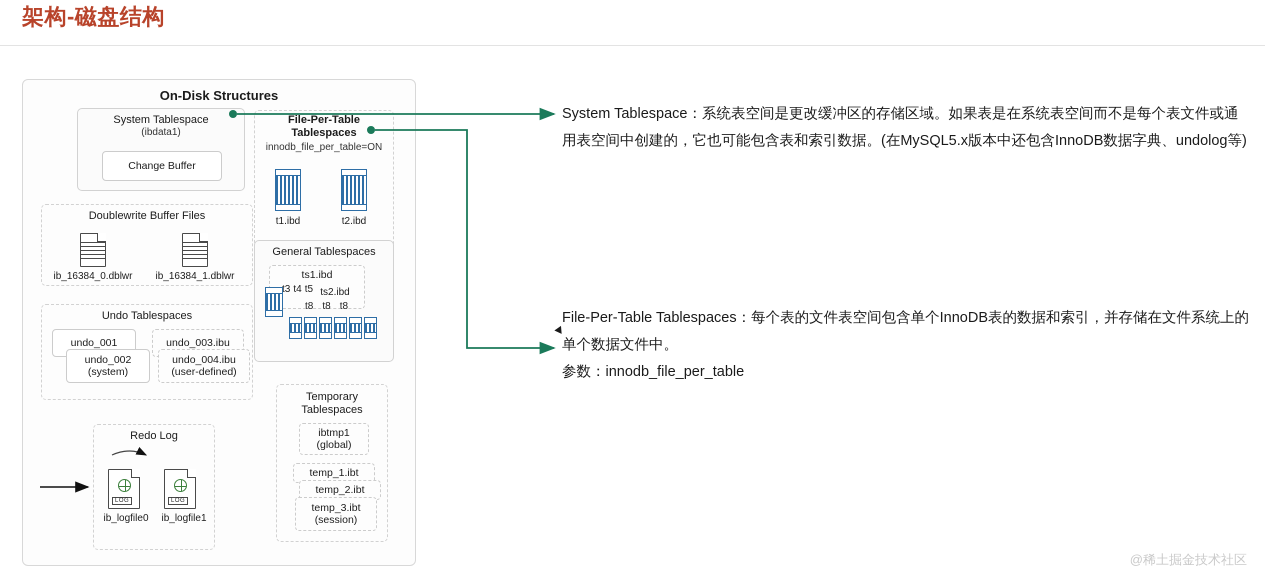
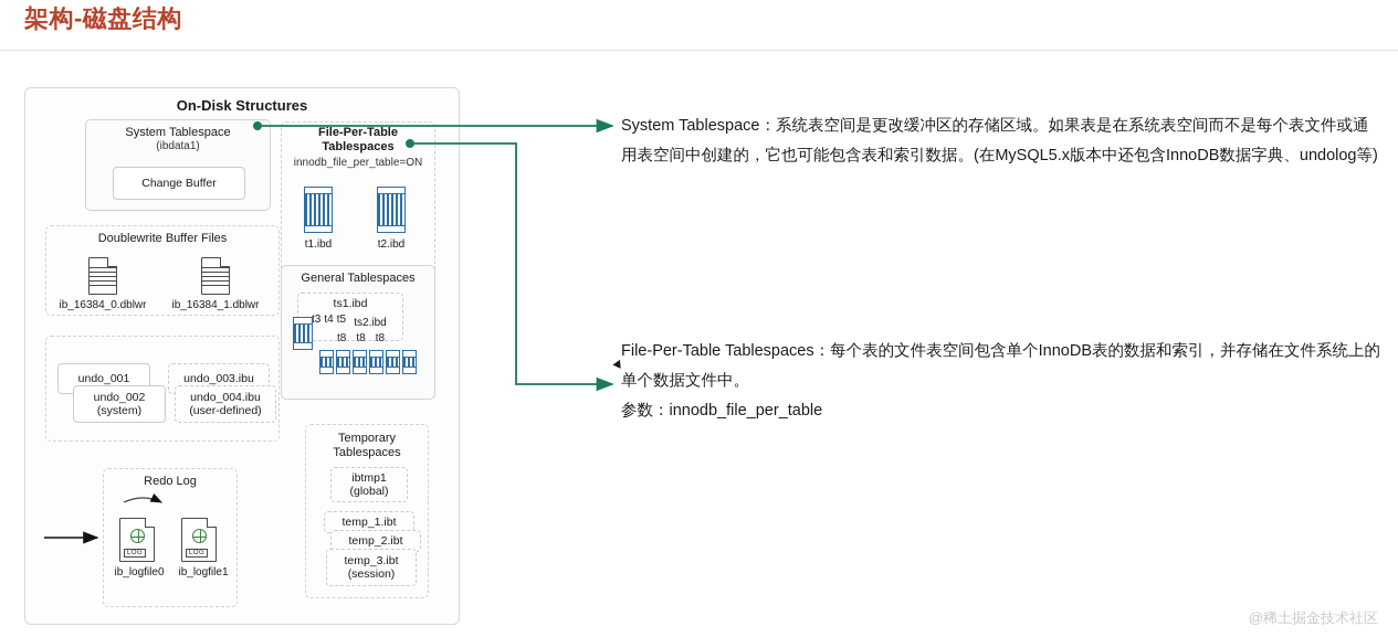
  架构-磁盘结构
  On-Disk Structures
  System Tablespace
  (ibdata1)
  Change Buffer
  File-Per-Table
  Tablespaces
  innodb_file_per_table=ON
  t1.ibd
  t2.ibd
  Doublewrite Buffer Files
  ib_16384_0.dblwr
  ib_16384_1.dblwr
  General Tablespaces
  ts1.ibd
  t3
  t4
  t5
  ts2.ibd
  t8
  t8
  t8
- Undo Tablespaces
  undo_001
  undo_003.ibu
  undo_002
  (system)
  undo_004.ibu
  (user-defined)
  Temporary
  Tablespaces
  ibtmp1
  (global)
  temp_1.ibt
  temp_2.ibt
  temp_3.ibt
  (session)
  Redo Log
  ib_logfile0
  ib_logfile1
  System Tablespace：系统表空间是更改缓冲区的存储区域。如果表是在系统表空间而不是每个表文件或通用表空间中创建的，它也可能包含表和索引数据。(在MySQL5.x版本中还包含InnoDB数据字典、undolog等)
  File-Per-Table Tablespaces：每个表的文件表空间包含单个InnoDB表的数据和索引，并存储在文件系统上的单个数据文件中。
  参数：innodb_file_per_table
  @稀土掘金技术社区
